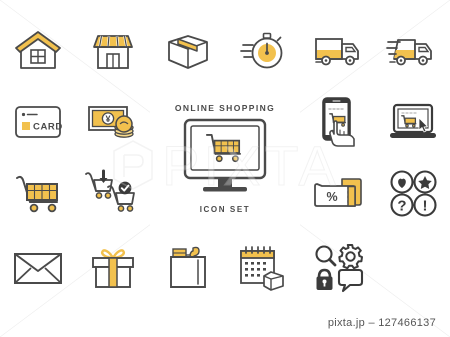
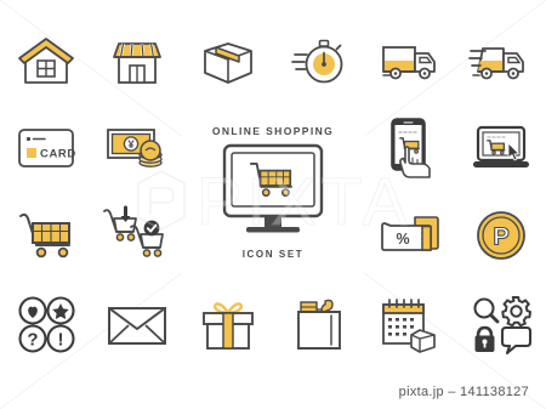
  PIXTA
  CARD
  ¥
  ONLINE SHOPPING
  ICON SET
  %
+ P
  ?
  !
- pixta.jp – 127466137
+ pixta.jp – 141138127
